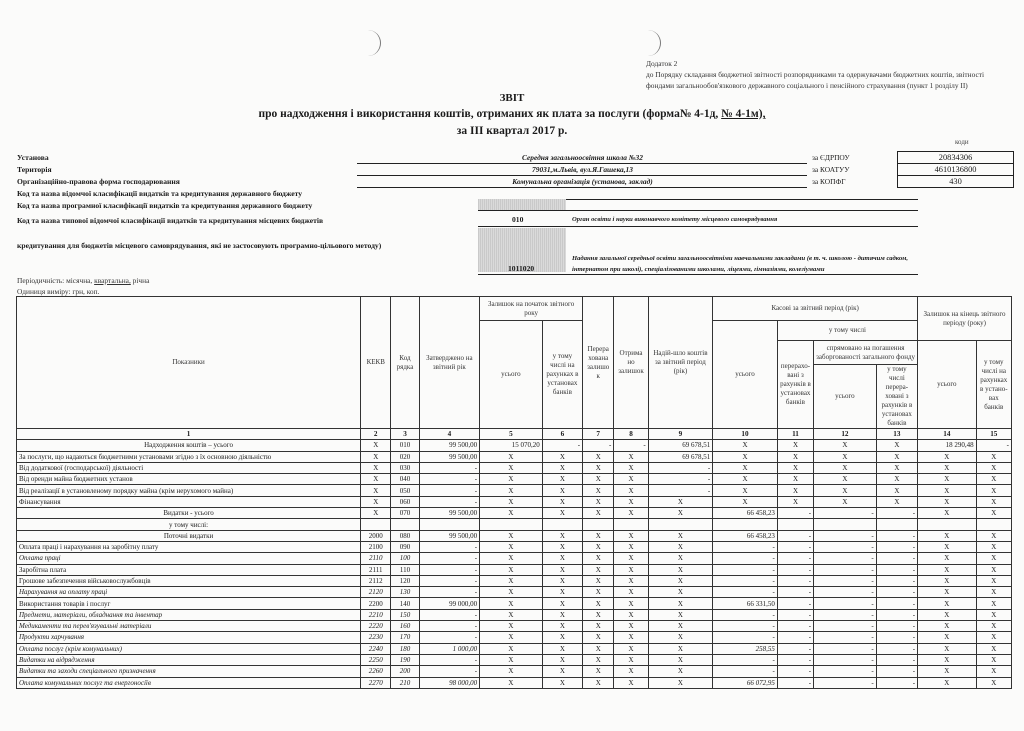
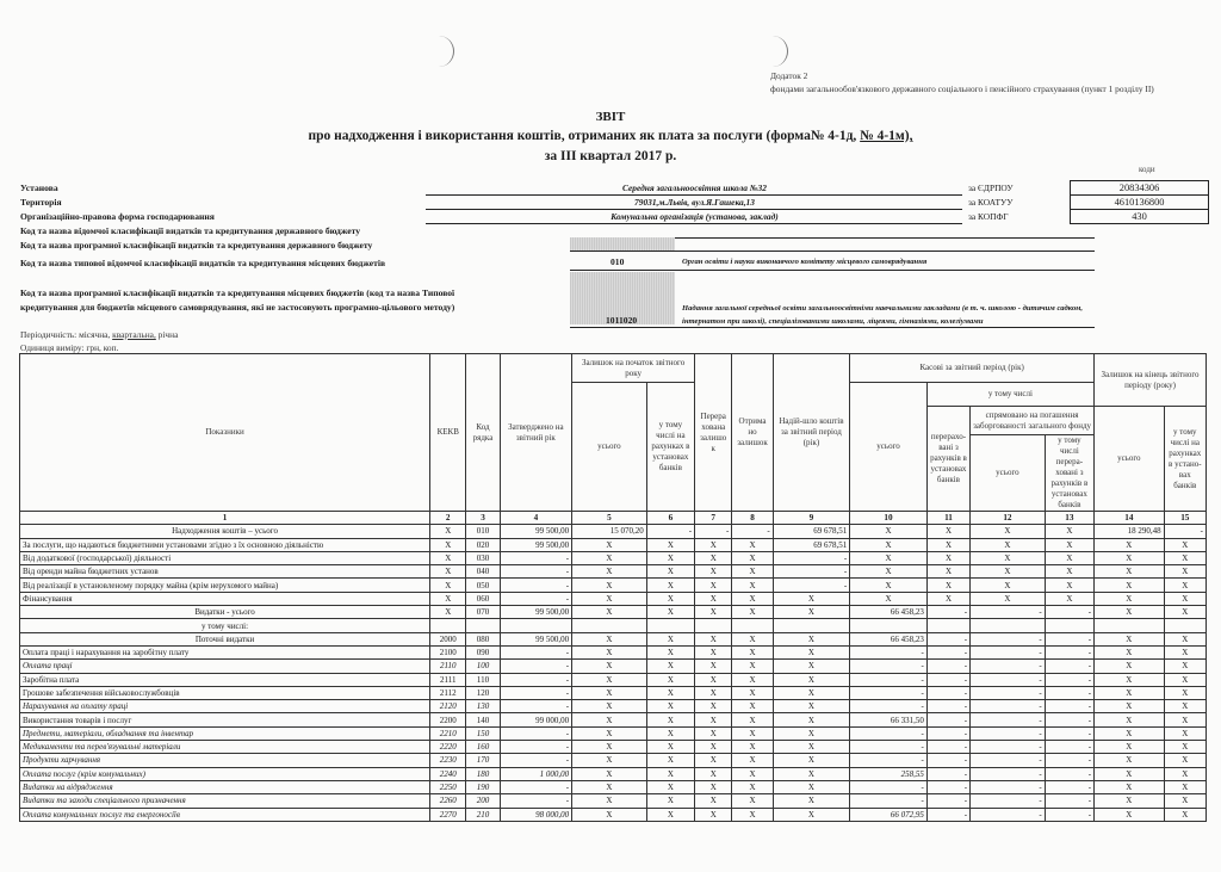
  Додаток 2
- до Порядку складання бюджетної звітності розпорядниками та одержувачами бюджетних коштів, звітності
  фондами загальнообов'язкового державного соціального і пенсійного страхування (пункт 1 розділу II)
  ЗВІТ
  про надходження і використання коштів, отриманих як плата за послуги (форма№ 4-1д, № 4-1м),
  за III квартал 2017 р.
  коди
  Установа
  Середня загальноосвітня школа №32
  за ЄДРПОУ
  20834306
  Територія
  79031,м.Львів, вул.Я.Гашека,13
  за КОАТУУ
  4610136800
  Організаційно-правова форма господарювання
  Комунальна організація (установа, заклад)
  за КОПФГ
  430
  Код та назва відомчої класифікації видатків та кредитування державного бюджету
  Код та назва програмної класифікації видатків та кредитування державного бюджету
  Код та назва типової відомчої класифікації видатків та кредитування місцевих бюджетів
  010
+ Код та назва програмної класифікації видатків та кредитування місцевих бюджетів (код та назва Типової
  кредитування для бюджетів місцевого самоврядування, які не застосовують програмно-цільового методу)
  1011020
  Періодичність: місячна, квартальна, річна
  Одиниця виміру: грн, коп.
  Показники	КЕКВ	Код рядка	Затверджено на звітний рік	Залишок на початок звітного року	Перера хована залишо к	Отрима но залишок	Надій-шло коштів за звітний період (рік)	Касові за звітний період (рік)	Залишок на кінець звітного періоду (року)
  усього	у тому числі на рахунках в установах банків	усього	у тому числі
  перерахо-вані з рахунків в установах банків	спрямовано на погашення заборгованості загального фонду	усього	у тому числі на рахунках в устано-вах банків
  усього	у тому числі перера-ховані з рахунків в установах банків
  1	2	3	4	5	6	7	8	9	10	11	12	13	14	15
  Надходження коштів – усього	X	010	99 500,00	15 070,20	-	-	-	69 678,51	X	X	X	X	18 290,48	-
  За послуги, що надаються бюджетними установами згідно з їх основною діяльністю	X	020	99 500,00	X	X	X	X	69 678,51	X	X	X	X	X	X
  Від додаткової (господарської) діяльності	X	030	-	X	X	X	X	-	X	X	X	X	X	X
  Від оренди майна бюджетних установ	X	040	-	X	X	X	X	-	X	X	X	X	X	X
  Від реалізації в установленому порядку майна (крім нерухомого майна)	X	050	-	X	X	X	X	-	X	X	X	X	X	X
  Фінансування	X	060	-	X	X	X	X	X	X	X	X	X	X	X
  Видатки - усього	X	070	99 500,00	X	X	X	X	X	66 458,23	-	-	-	X	X
  у тому числі:
  Поточні видатки	2000	080	99 500,00	X	X	X	X	X	66 458,23	-	-	-	X	X
  Оплата праці і нарахування на заробітну плату	2100	090	-	X	X	X	X	X	-	-	-	-	X	X
  Оплата праці	2110	100	-	X	X	X	X	X	-	-	-	-	X	X
  Заробітна плата	2111	110	-	X	X	X	X	X	-	-	-	-	X	X
  Грошове забезпечення військовослужбовців	2112	120	-	X	X	X	X	X	-	-	-	-	X	X
  Нарахування на оплату праці	2120	130	-	X	X	X	X	X	-	-	-	-	X	X
  Використання товарів і послуг	2200	140	99 000,00	X	X	X	X	X	66 331,50	-	-	-	X	X
  Предмети, матеріали, обладнання та інвентар	2210	150	-	X	X	X	X	X	-	-	-	-	X	X
  Медикаменти та перев'язувальні матеріали	2220	160	-	X	X	X	X	X	-	-	-	-	X	X
  Продукти харчування	2230	170	-	X	X	X	X	X	-	-	-	-	X	X
  Оплата послуг (крім комунальних)	2240	180	1 000,00	X	X	X	X	X	258,55	-	-	-	X	X
  Видатки на відрядження	2250	190	-	X	X	X	X	X	-	-	-	-	X	X
  Видатки та заходи спеціального призначення	2260	200	-	X	X	X	X	X	-	-	-	-	X	X
  Оплата комунальних послуг та енергоносіїв	2270	210	98 000,00	X	X	X	X	X	66 072,95	-	-	-	X	X
